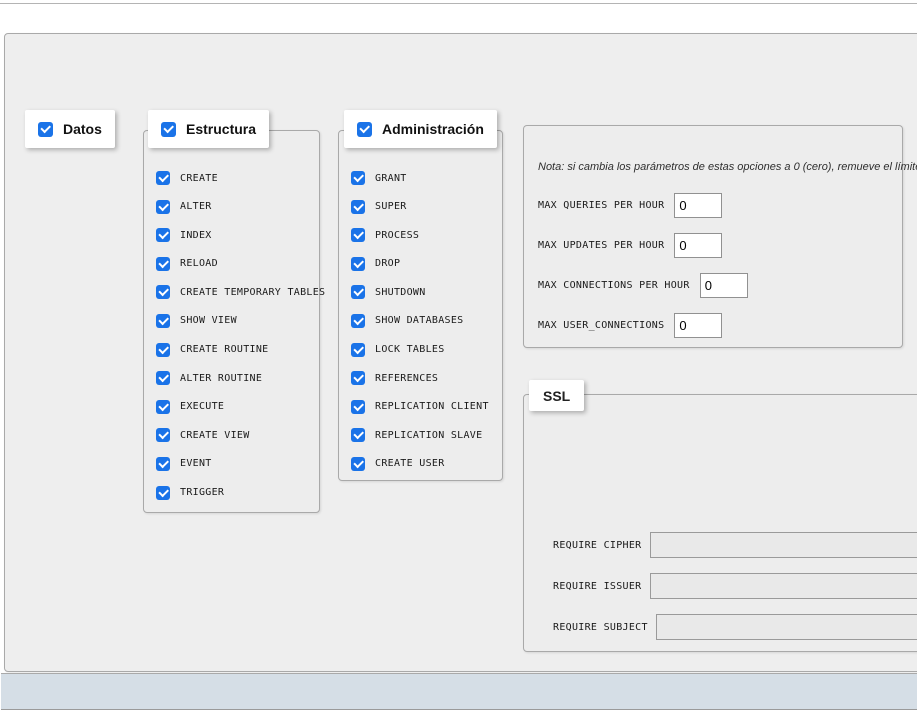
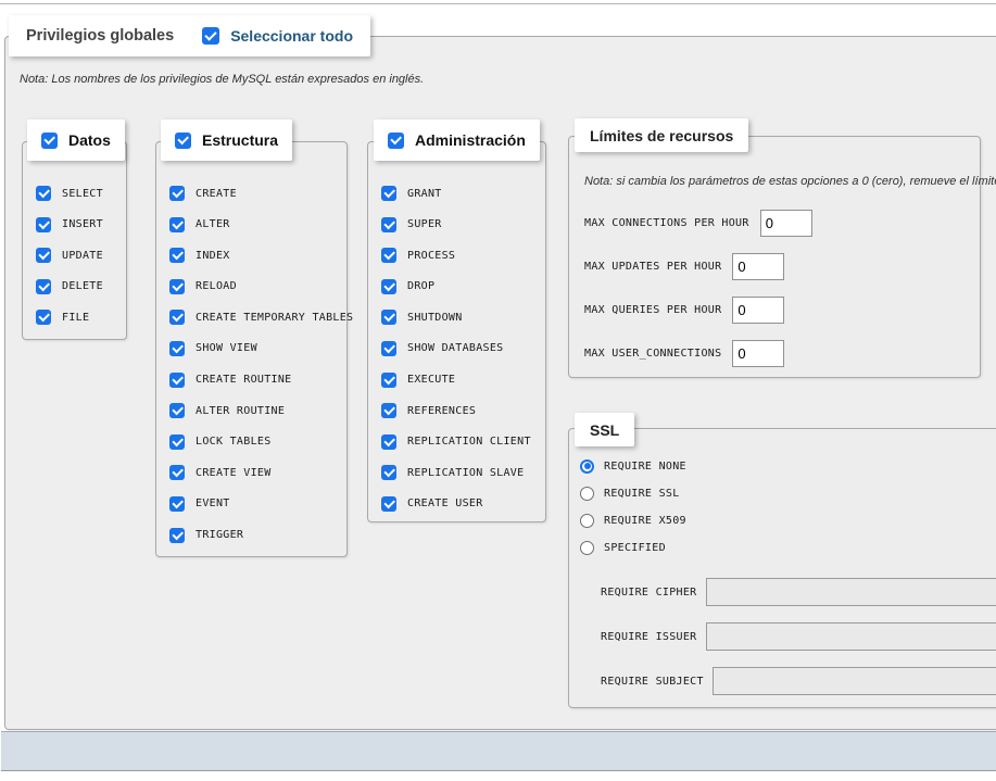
+ Privilegios globales
+ Seleccionar todo
+ Nota: Los nombres de los privilegios de MySQL están expresados en inglés.
+ SELECT
+ INSERT
+ UPDATE
+ DELETE
+ FILE
  Datos
  CREATE
  ALTER
  INDEX
  RELOAD
  CREATE TEMPORARY TABLES
  SHOW VIEW
  CREATE ROUTINE
  ALTER ROUTINE
- EXECUTE
+ LOCK TABLES
  CREATE VIEW
  EVENT
  TRIGGER
  Estructura
  GRANT
  SUPER
  PROCESS
  DROP
  SHUTDOWN
  SHOW DATABASES
- LOCK TABLES
+ EXECUTE
  REFERENCES
  REPLICATION CLIENT
  REPLICATION SLAVE
  CREATE USER
  Administración
  Nota: si cambia los parámetros de estas opciones a 0 (cero), remueve el límit
- MAX QUERIES PER HOUR
+ MAX CONNECTIONS PER HOUR
  0
  MAX UPDATES PER HOUR
  0
- MAX CONNECTIONS PER HOUR
+ MAX QUERIES PER HOUR
  0
  MAX USER_CONNECTIONS
  0
+ Límites de recursos
+ REQUIRE NONE
+ REQUIRE SSL
+ REQUIRE X509
+ SPECIFIED
  REQUIRE CIPHER
  REQUIRE ISSUER
  REQUIRE SUBJECT
  SSL
